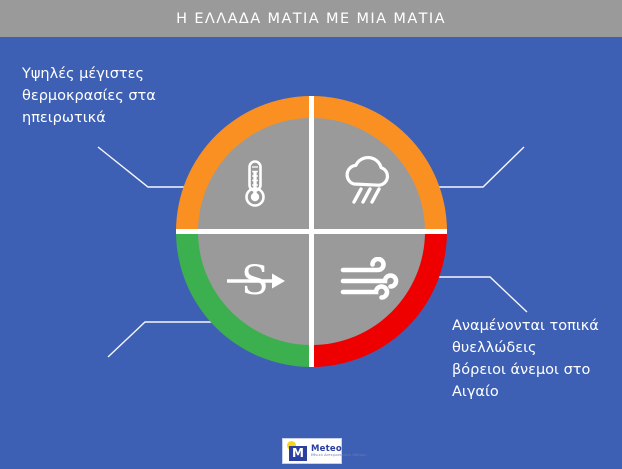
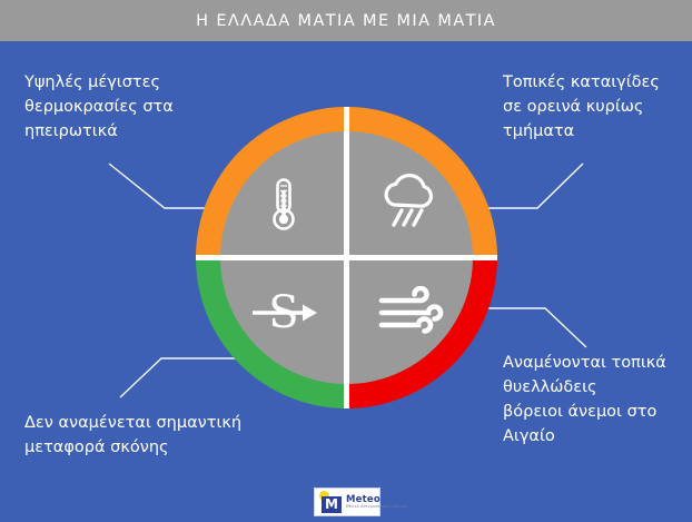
  Η ΕΛΛΑΔΑ ΜΑΤΙΑ ΜΕ ΜΙΑ ΜΑΤΙΑ
  Υψηλές μέγιστες
  θερμοκρασίες στα
  ηπειρωτικά
+ Τοπικές καταιγίδες
+ σε ορεινά κυρίως
+ τμήματα
+ Δεν αναμένεται σημαντική
+ μεταφορά σκόνης
  Αναμένονται τοπικά
  θυελλώδεις
  βόρειοι άνεμοι στο
  Αιγαίο
  M
  Meteo
